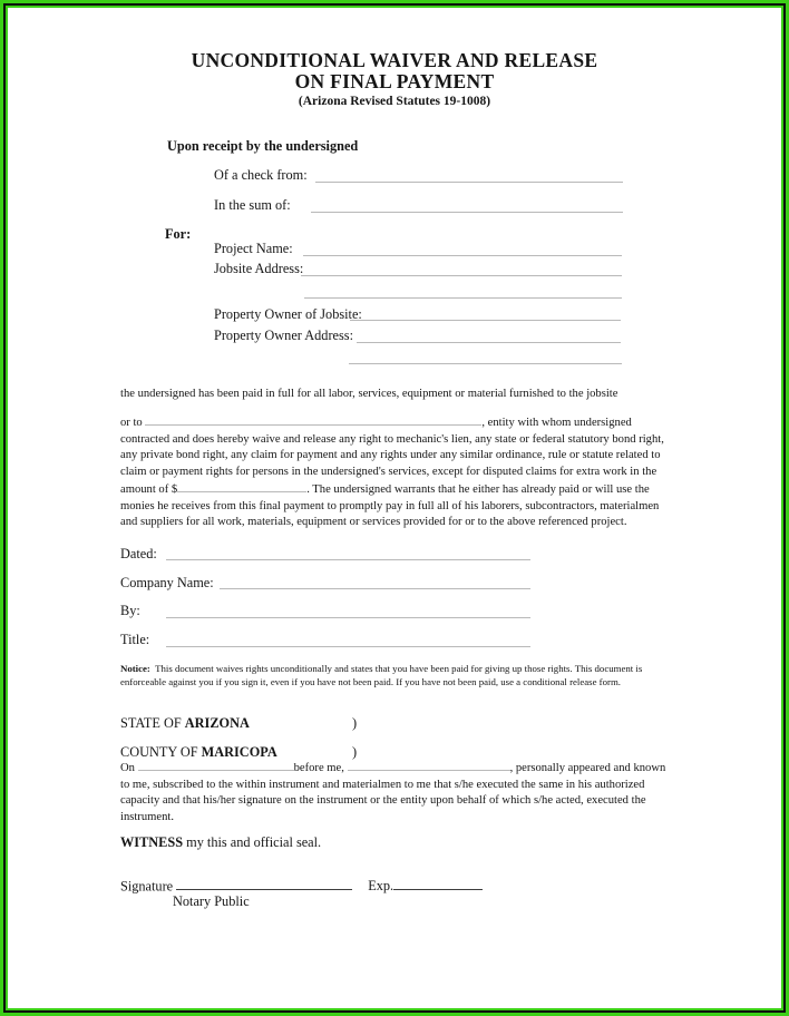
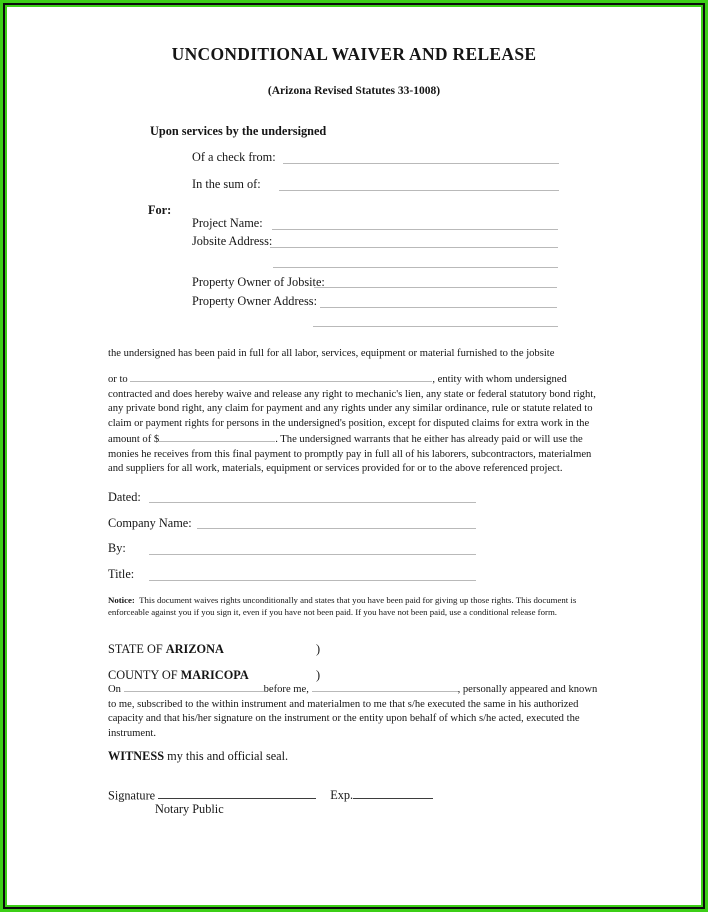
  UNCONDITIONAL WAIVER AND RELEASE
- ON FINAL PAYMENT
- (Arizona Revised Statutes 19-1008)
+ (Arizona Revised Statutes 33-1008)
- Upon receipt by the undersigned
+ Upon services by the undersigned
  Of a check from:
  In the sum of:
  For:
  Project Name:
  Jobsite Address:
  Property Owner of Jobsite:
  Property Owner Address:
  the undersigned has been paid in full for all labor, services, equipment or material furnished to the jobsite
- or to , entity with whom undersigned contracted and does hereby waive and release any right to mechanic's lien, any state or federal statutory bond right, any private bond right, any claim for payment and any rights under any similar ordinance, rule or statute related to claim or payment rights for persons in the undersigned's services, except for disputed claims for extra work in the amount of $ . The undersigned warrants that he either has already paid or will use the monies he receives from this final payment to promptly pay in full all of his laborers, subcontractors, materialmen and suppliers for all work, materials, equipment or services provided for or to the above referenced project.
+ or to , entity with whom undersigned contracted and does hereby waive and release any right to mechanic's lien, any state or federal statutory bond right, any private bond right, any claim for payment and any rights under any similar ordinance, rule or statute related to claim or payment rights for persons in the undersigned's position, except for disputed claims for extra work in the amount of $ . The undersigned warrants that he either has already paid or will use the monies he receives from this final payment to promptly pay in full all of his laborers, subcontractors, materialmen and suppliers for all work, materials, equipment or services provided for or to the above referenced project.
  Dated:
  Company Name:
  By:
  Title:
  Notice: This document waives rights unconditionally and states that you have been paid for giving up those rights. This document is enforceable against you if you sign it, even if you have not been paid. If you have not been paid, use a conditional release form.
  STATE OF ARIZONA
  )
  COUNTY OF MARICOPA
  )
  On before me, , personally appeared and known to me, subscribed to the within instrument and materialmen to me that s/he executed the same in his authorized capacity and that his/her signature on the instrument or the entity upon behalf of which s/he acted, executed the instrument.
  WITNESS my this and official seal.
  Signature Exp.
  Notary Public
